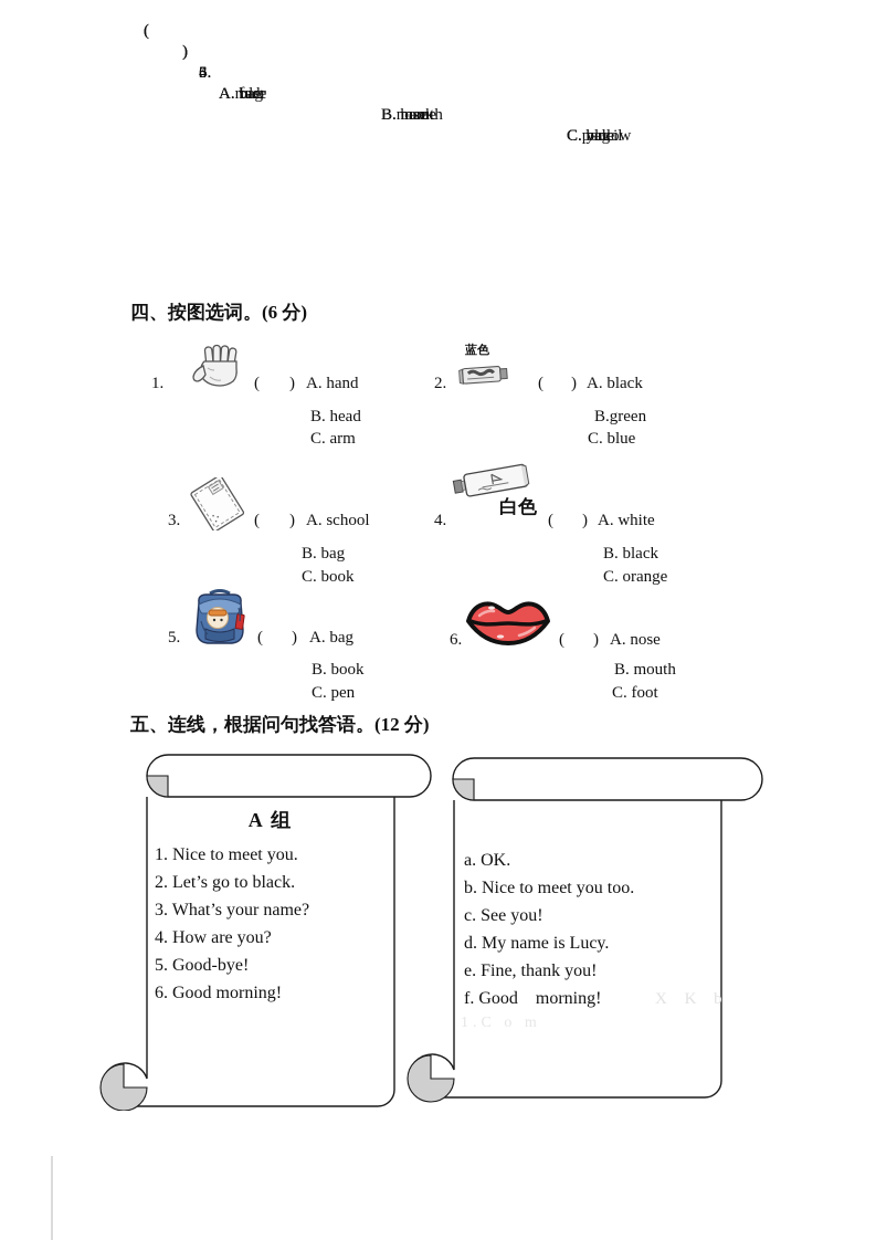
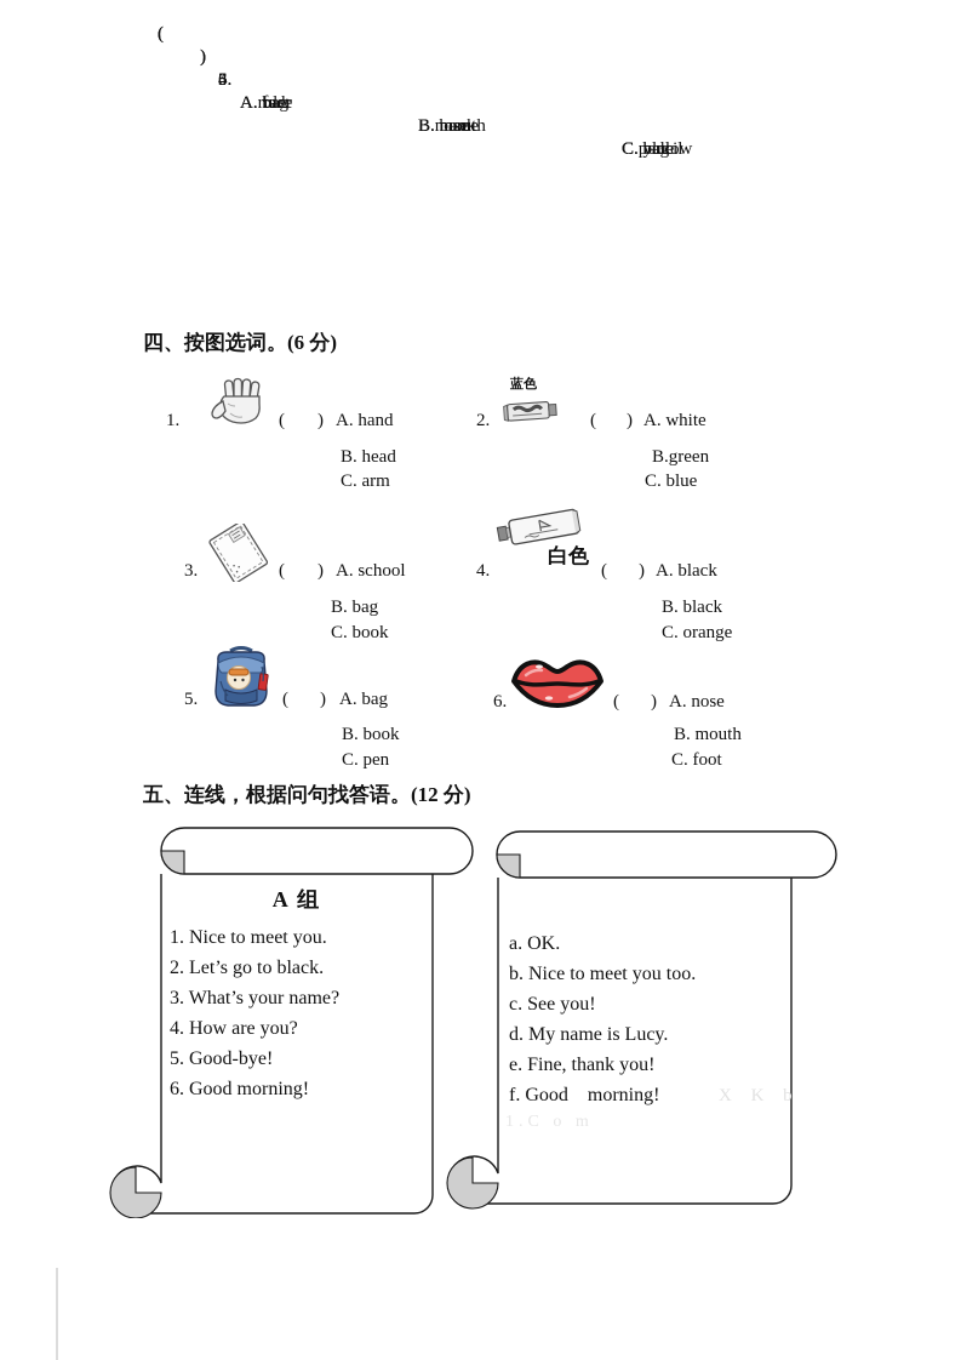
  (
  )
  3.
  A. bag
  B. book
  C. blue
  4.
  A. face
  B. mouth
  C. bag
  5.
  A. red
  B. name
  C. yellow
  6.
  A.ruler
  B.nose
  C.pencil
  四、按图选词。(6 分)
  1.
  (
  )
  A. hand
  B. head
  C. arm
  2.
  蓝色
  (
  )
- A. black
+ A. white
  B.green
  C. blue
  3.
  (
  )
  A. school
  B. bag
  C. book
  4.
  白色
  (
  )
- A. white
+ A. black
  B. black
  C. orange
  5.
  (
  )
  A. bag
  B. book
  C. pen
  6.
  (
  )
  A. nose
  B. mouth
  C. foot
  五、连线，根据问句找答语。(12 分)
  A 组
  1. Nice to meet you.
  2. Let’s go to black.
  3. What’s your name?
  4. How are you?
  5. Good-bye!
  6. Good morning!
  a. OK.
  b. Nice to meet you too.
  c. See you!
  d. My name is Lucy.
  e. Fine, thank you!
  f. Good morning!
  X K b
  1.C o m
